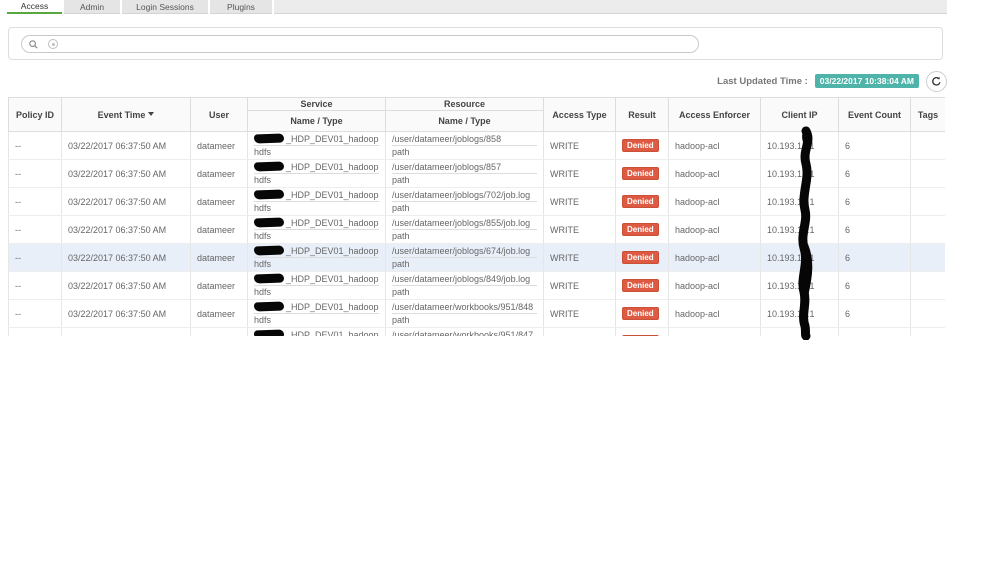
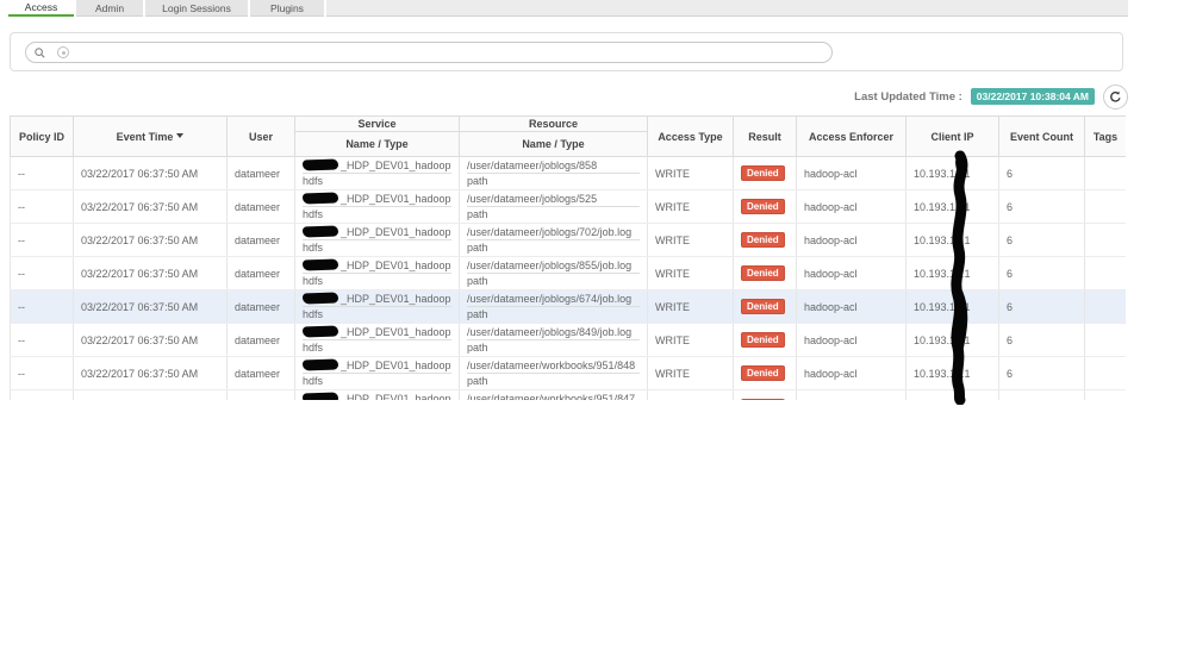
  Access
  Admin
  Login Sessions
  Plugins
  Last Updated Time :
  03/22/2017 10:38:04 AM
  Policy ID	Event Time	User	Service	Resource	Access Type	Result	Access Enforcer	Client IP	Event Count	Tags
  Name / Type	Name / Type
  --	03/22/2017 06:37:50 AM	datameer	_HDP_DEV01_hadoophdfs	/user/datameer/joblogs/858path	WRITE	Denied	hadoop-acl	10.193.11	6
- --	03/22/2017 06:37:50 AM	datameer	_HDP_DEV01_hadoophdfs	/user/datameer/joblogs/857path	WRITE	Denied	hadoop-acl	10.193.11	6
+ --	03/22/2017 06:37:50 AM	datameer	_HDP_DEV01_hadoophdfs	/user/datameer/joblogs/525path	WRITE	Denied	hadoop-acl	10.193.11	6
  --	03/22/2017 06:37:50 AM	datameer	_HDP_DEV01_hadoophdfs	/user/datameer/joblogs/702/job.logpath	WRITE	Denied	hadoop-acl	10.193.11	6
  --	03/22/2017 06:37:50 AM	datameer	_HDP_DEV01_hadoophdfs	/user/datameer/joblogs/855/job.logpath	WRITE	Denied	hadoop-acl	10.193.1	6
  --	03/22/2017 06:37:50 AM	datameer	_HDP_DEV01_hadoophdfs	/user/datameer/joblogs/674/job.logpath	WRITE	Denied	hadoop-acl	10.193.11	6
  --	03/22/2017 06:37:50 AM	datameer	_HDP_DEV01_hadoophdfs	/user/datameer/joblogs/849/job.logpath	WRITE	Denied	hadoop-acl	10.193.1	6
  --	03/22/2017 06:37:50 AM	datameer	_HDP_DEV01_hadoophdfs	/user/datameer/workbooks/951/848path	WRITE	Denied	hadoop-acl	10.193.1	6
